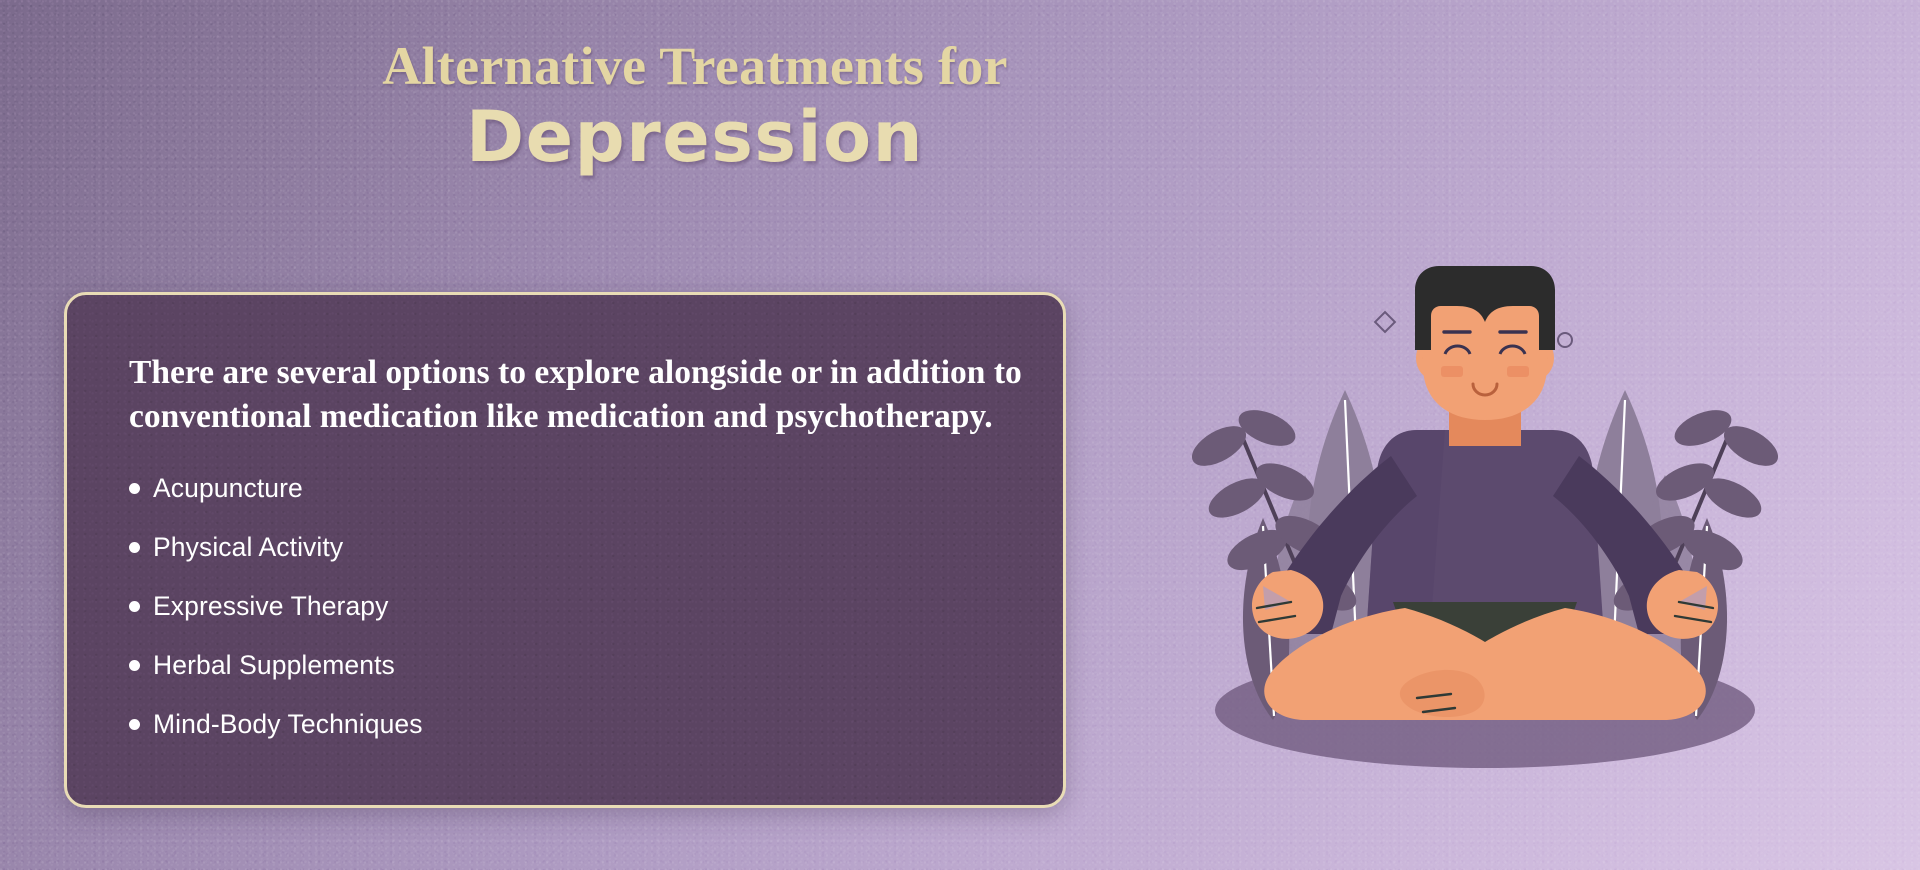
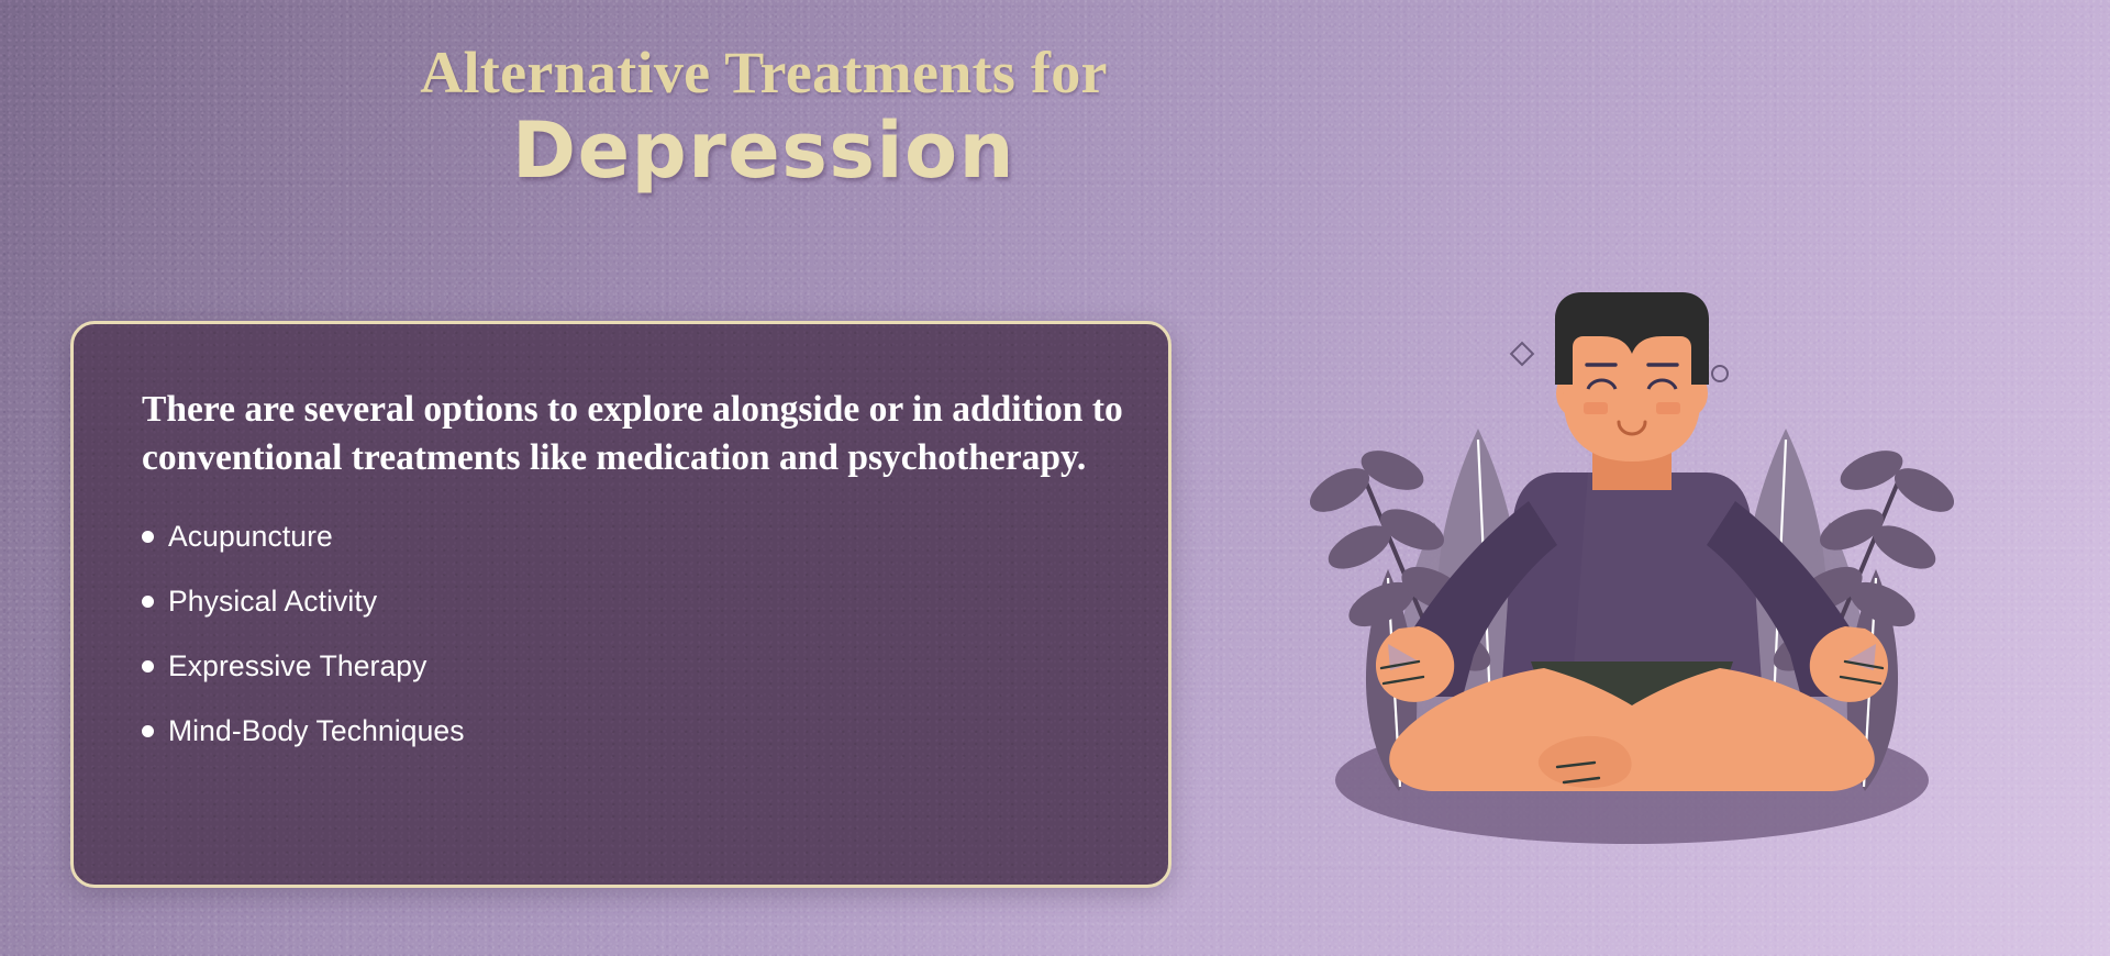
  Alternative Treatments for
  Depression
- There are several options to explore alongside or in addition to conventional medication like medication and psychotherapy.
+ There are several options to explore alongside or in addition to conventional treatments like medication and psychotherapy.
  Acupuncture
  Physical Activity
  Expressive Therapy
- Herbal Supplements
  Mind-Body Techniques
